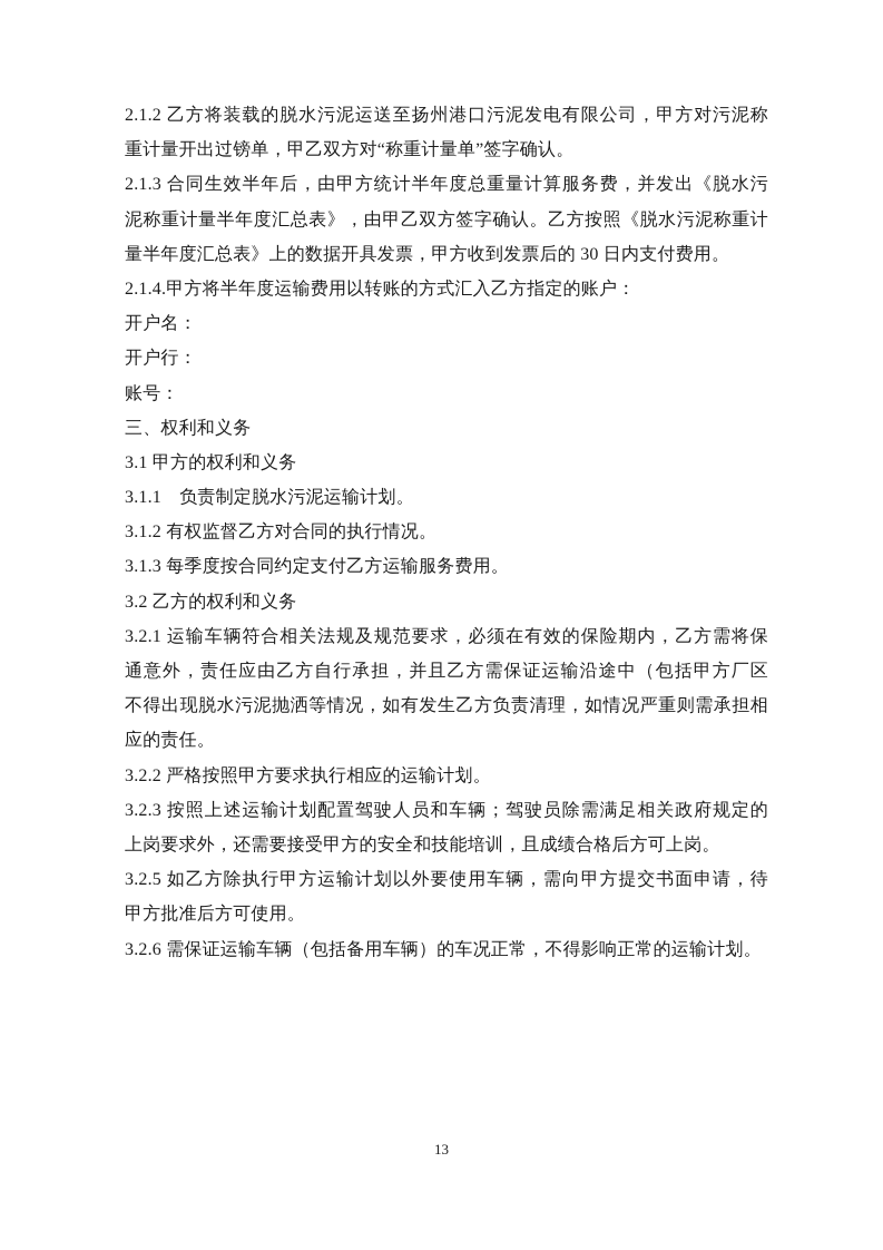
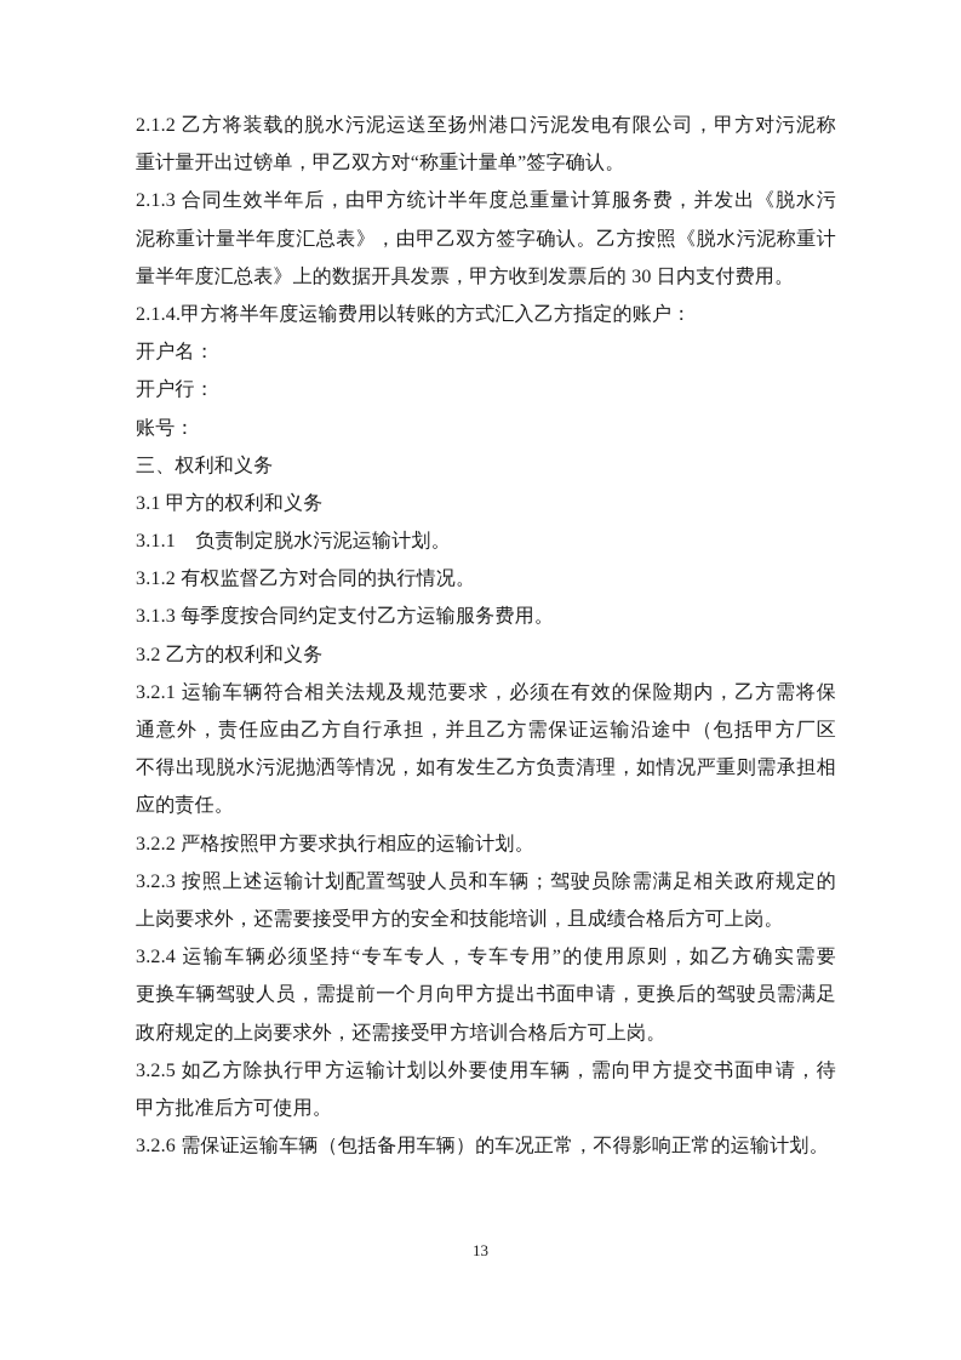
  2.1.2 乙方将装载的脱水污泥运送至扬州港口污泥发电有限公司，甲方对污泥称
  重计量开出过镑单，甲乙双方对“称重计量单”签字确认。
  2.1.3 合同生效半年后，由甲方统计半年度总重量计算服务费，并发出《脱水污
  泥称重计量半年度汇总表》，由甲乙双方签字确认。乙方按照《脱水污泥称重计
  量半年度汇总表》上的数据开具发票，甲方收到发票后的 30 日内支付费用。
  2.1.4.甲方将半年度运输费用以转账的方式汇入乙方指定的账户：
  开户名：
  开户行：
  账号：
  三、权利和义务
  3.1 甲方的权利和义务
  3.1.1 负责制定脱水污泥运输计划。
  3.1.2 有权监督乙方对合同的执行情况。
  3.1.3 每季度按合同约定支付乙方运输服务费用。
  3.2 乙方的权利和义务
  3.2.1 运输车辆符合相关法规及规范要求，必须在有效的保险期内，乙方需将保
  通意外，责任应由乙方自行承担，并且乙方需保证运输沿途中（包括甲方厂区
  不得出现脱水污泥抛洒等情况，如有发生乙方负责清理，如情况严重则需承担相
  应的责任。
  3.2.2 严格按照甲方要求执行相应的运输计划。
  3.2.3 按照上述运输计划配置驾驶人员和车辆；驾驶员除需满足相关政府规定的
  上岗要求外，还需要接受甲方的安全和技能培训，且成绩合格后方可上岗。
+ 3.2.4 运输车辆必须坚持“专车专人，专车专用”的使用原则，如乙方确实需要
+ 更换车辆驾驶人员，需提前一个月向甲方提出书面申请，更换后的驾驶员需满足
+ 政府规定的上岗要求外，还需接受甲方培训合格后方可上岗。
  3.2.5 如乙方除执行甲方运输计划以外要使用车辆，需向甲方提交书面申请，待
  甲方批准后方可使用。
  3.2.6 需保证运输车辆（包括备用车辆）的车况正常，不得影响正常的运输计划。
  13
